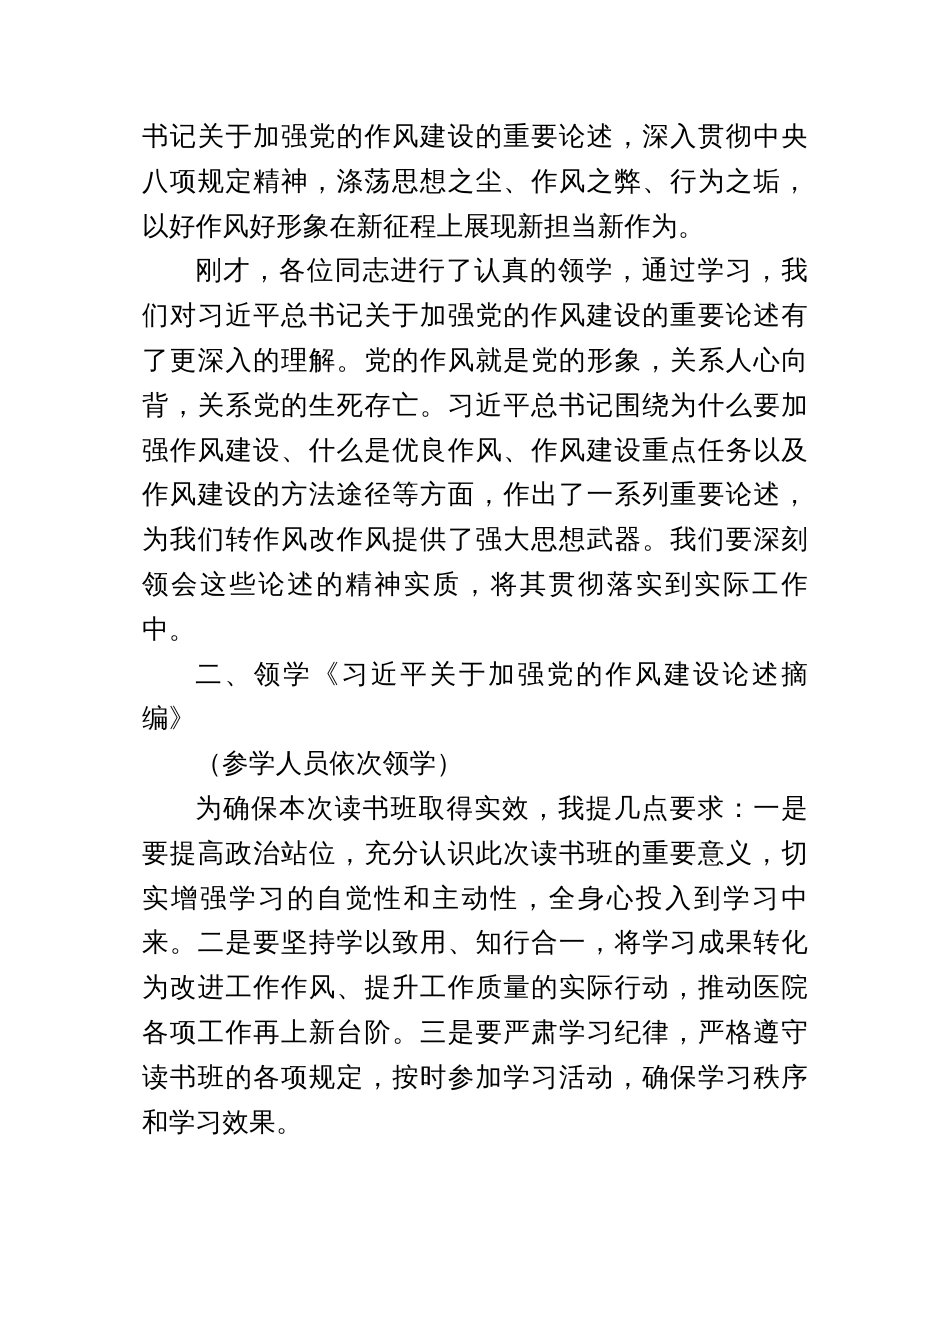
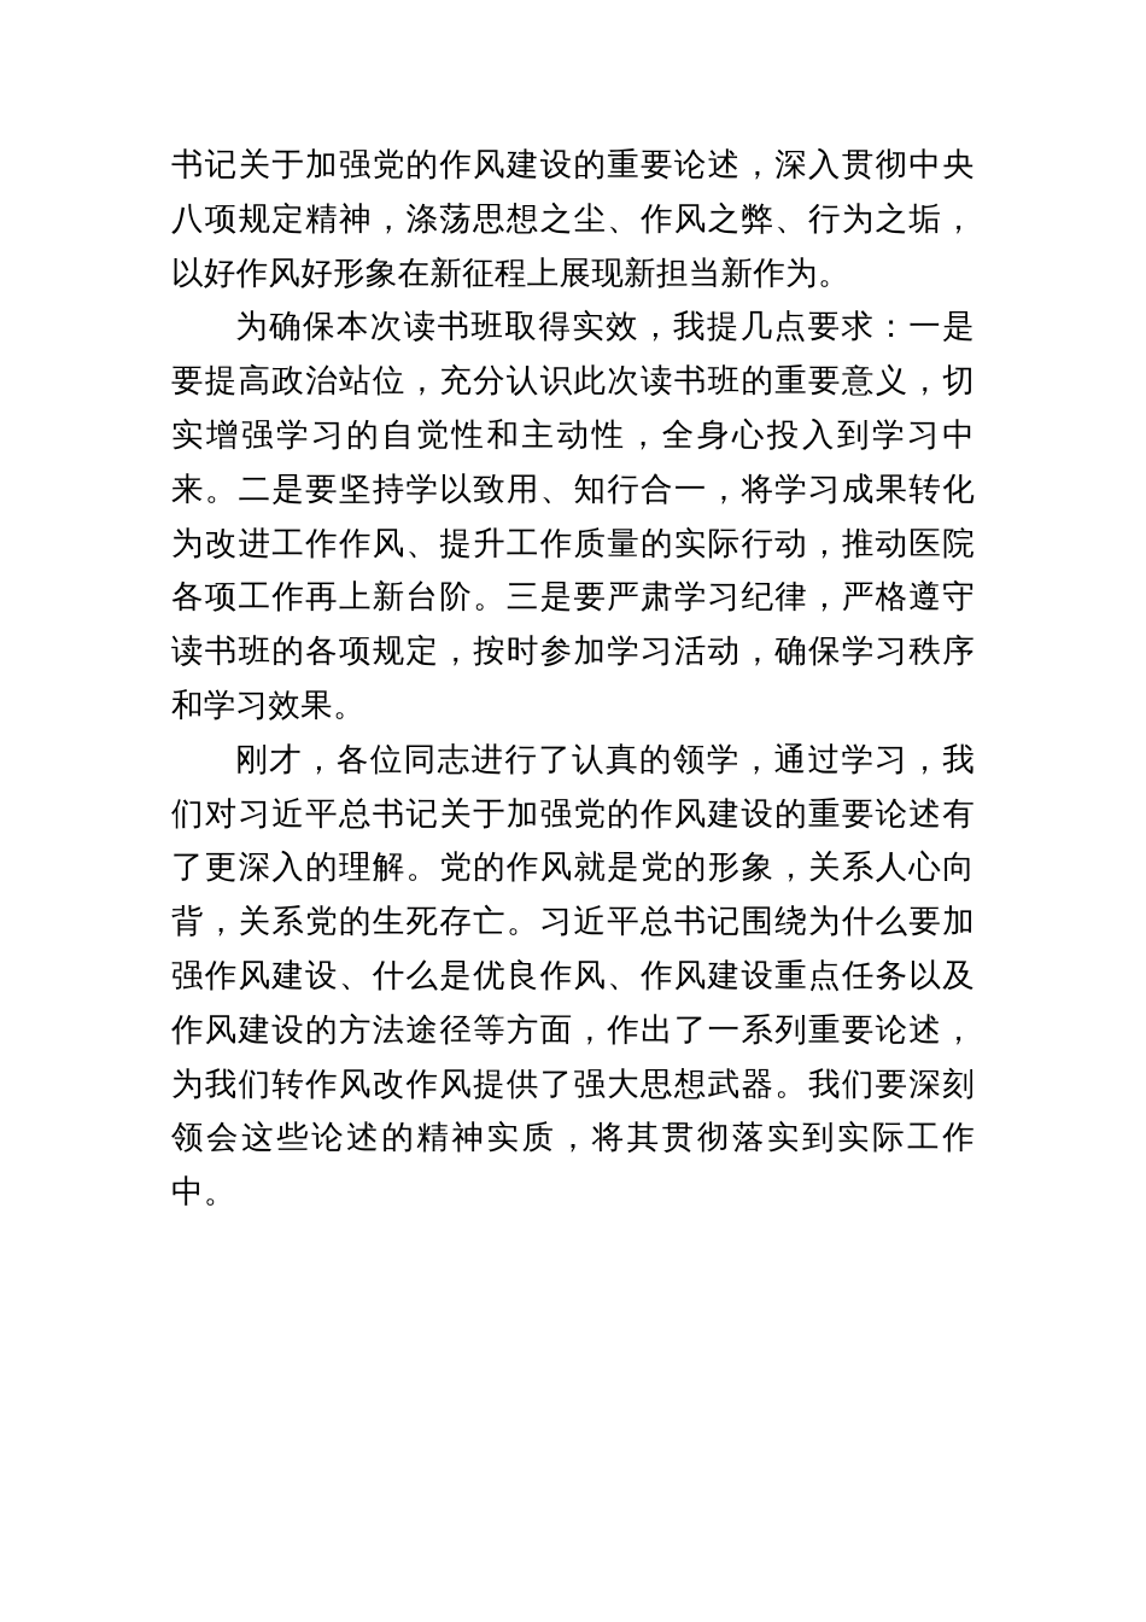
  书记关于加强党的作风建设的重要论述，深入贯彻中央八项规定精神，涤荡思想之尘、作风之弊、行为之垢，以好作风好形象在新征程上展现新担当新作为。
- 刚才，各位同志进行了认真的领学，通过学习，我们对习近平总书记关于加强党的作风建设的重要论述有了更深入的理解。党的作风就是党的形象，关系人心向背，关系党的生死存亡。习近平总书记围绕为什么要加强作风建设、什么是优良作风、作风建设重点任务以及作风建设的方法途径等方面，作出了一系列重要论述，为我们转作风改作风提供了强大思想武器。我们要深刻领会这些论述的精神实质，将其贯彻落实到实际工作中。
+ 为确保本次读书班取得实效，我提几点要求：一是要提高政治站位，充分认识此次读书班的重要意义，切实增强学习的自觉性和主动性，全身心投入到学习中来。二是要坚持学以致用、知行合一，将学习成果转化为改进工作作风、提升工作质量的实际行动，推动医院各项工作再上新台阶。三是要严肃学习纪律，严格遵守读书班的各项规定，按时参加学习活动，确保学习秩序和学习效果。
- 二、领学《习近平关于加强党的作风建设论述摘编》
- （参学人员依次领学）
- 为确保本次读书班取得实效，我提几点要求：一是要提高政治站位，充分认识此次读书班的重要意义，切实增强学习的自觉性和主动性，全身心投入到学习中来。二是要坚持学以致用、知行合一，将学习成果转化为改进工作作风、提升工作质量的实际行动，推动医院各项工作再上新台阶。三是要严肃学习纪律，严格遵守读书班的各项规定，按时参加学习活动，确保学习秩序和学习效果。
+ 刚才，各位同志进行了认真的领学，通过学习，我们对习近平总书记关于加强党的作风建设的重要论述有了更深入的理解。党的作风就是党的形象，关系人心向背，关系党的生死存亡。习近平总书记围绕为什么要加强作风建设、什么是优良作风、作风建设重点任务以及作风建设的方法途径等方面，作出了一系列重要论述，为我们转作风改作风提供了强大思想武器。我们要深刻领会这些论述的精神实质，将其贯彻落实到实际工作中。
